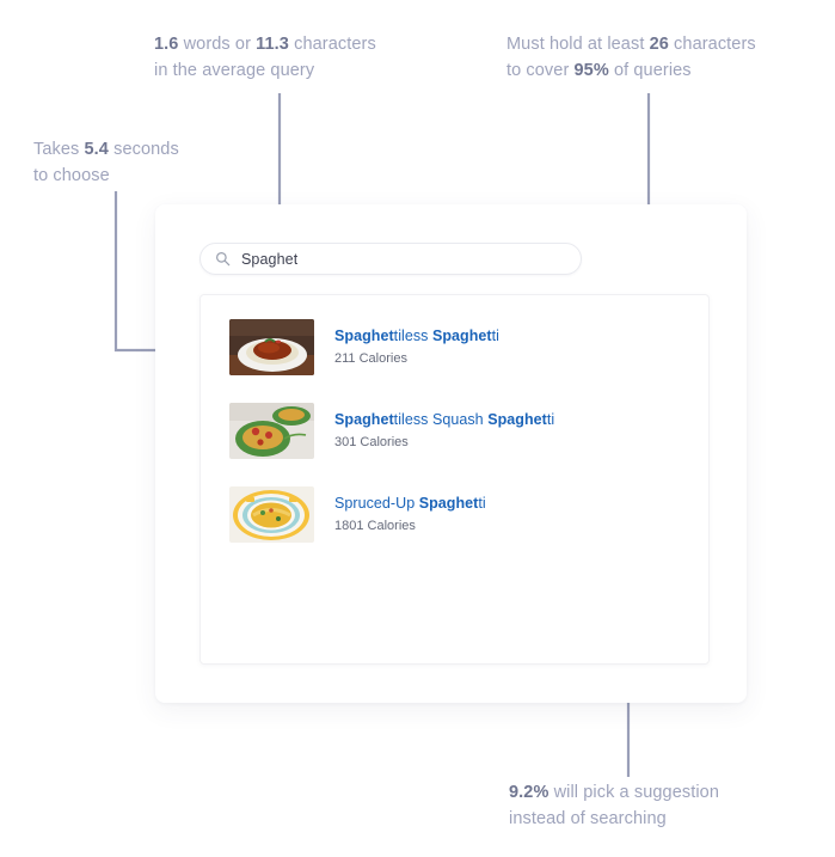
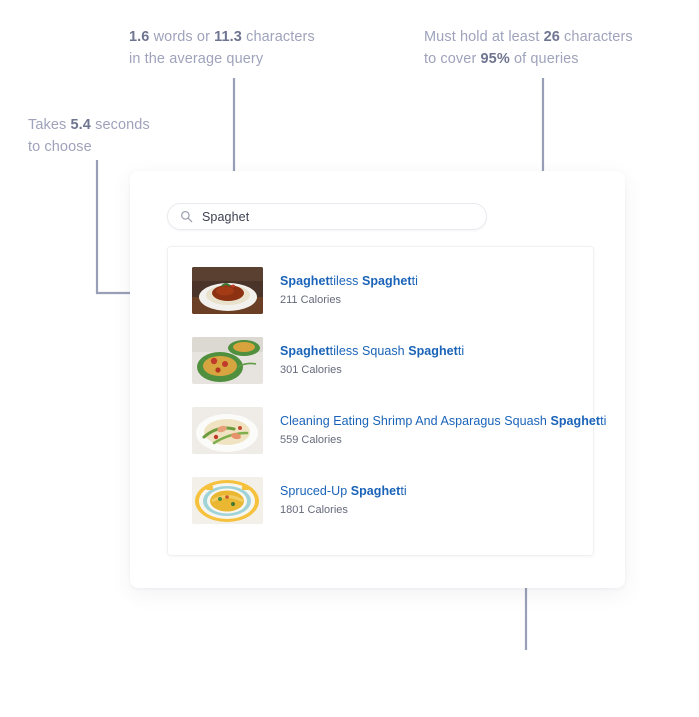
  1.6 words or 11.3 characters
  in the average query
  Must hold at least 26 characters
  to cover 95% of queries
  Takes 5.4 seconds
  to choose
- 9.2% will pick a suggestion
- instead of searching
  Spaghet
  Spaghettiless Spaghetti
  211 Calories
  Spaghettiless Squash Spaghetti
  301 Calories
+ Cleaning Eating Shrimp And Asparagus Squash Spaghetti
+ 559 Calories
  Spruced-Up Spaghetti
  1801 Calories
